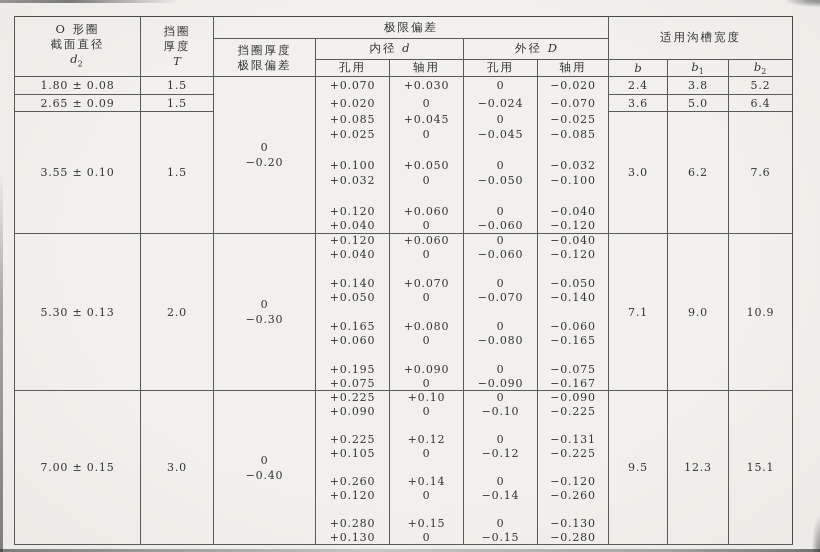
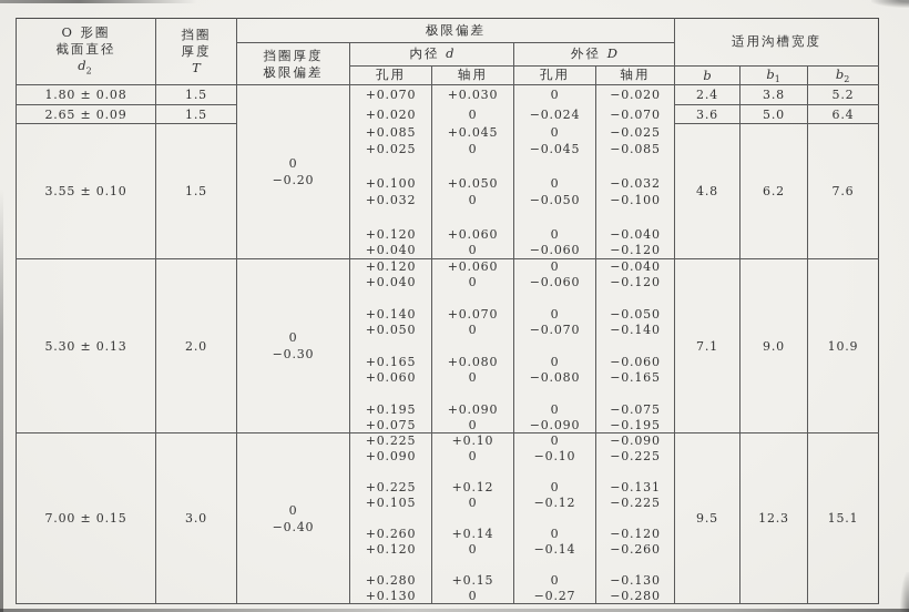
  O 形圈 截面直径 d2	挡圈 厚度 T	极限偏差	适用沟槽宽度
  挡圈厚度 极限偏差	内径 d	外径 D
  孔用	轴用	孔用	轴用	b	b1	b2
  1.80 ± 0.08	1.5	0 −0.20	+0.070	+0.030	0	−0.020	2.4	3.8	5.2
  2.65 ± 0.09	1.5	+0.020	0	−0.024	−0.070	3.6	5.0	6.4
- 3.55 ± 0.10	1.5	+0.085	+0.045	0	−0.025	3.0	6.2	7.6
+ 3.55 ± 0.10	1.5	+0.085	+0.045	0	−0.025	4.8	6.2	7.6
  +0.025	0	−0.045	−0.085
  +0.100	+0.050	0	−0.032
  +0.032	0	−0.050	−0.100
  +0.120	+0.060	0	−0.040
  +0.040	0	−0.060	−0.120
  5.30 ± 0.13	2.0	0 −0.30	+0.120	+0.060	0	−0.040	7.1	9.0	10.9
  +0.040	0	−0.060	−0.120
  +0.140	+0.070	0	−0.050
  +0.050	0	−0.070	−0.140
  +0.165	+0.080	0	−0.060
  +0.060	0	−0.080	−0.165
  +0.195	+0.090	0	−0.075
- +0.075	0	−0.090	−0.167
+ +0.075	0	−0.090	−0.195
  7.00 ± 0.15	3.0	0 −0.40	+0.225	+0.10	0	−0.090	9.5	12.3	15.1
  +0.090	0	−0.10	−0.225
  +0.225	+0.12	0	−0.131
  +0.105	0	−0.12	−0.225
  +0.260	+0.14	0	−0.120
  +0.120	0	−0.14	−0.260
  +0.280	+0.15	0	−0.130
- +0.130	0	−0.15	−0.280
+ +0.130	0	−0.27	−0.280
